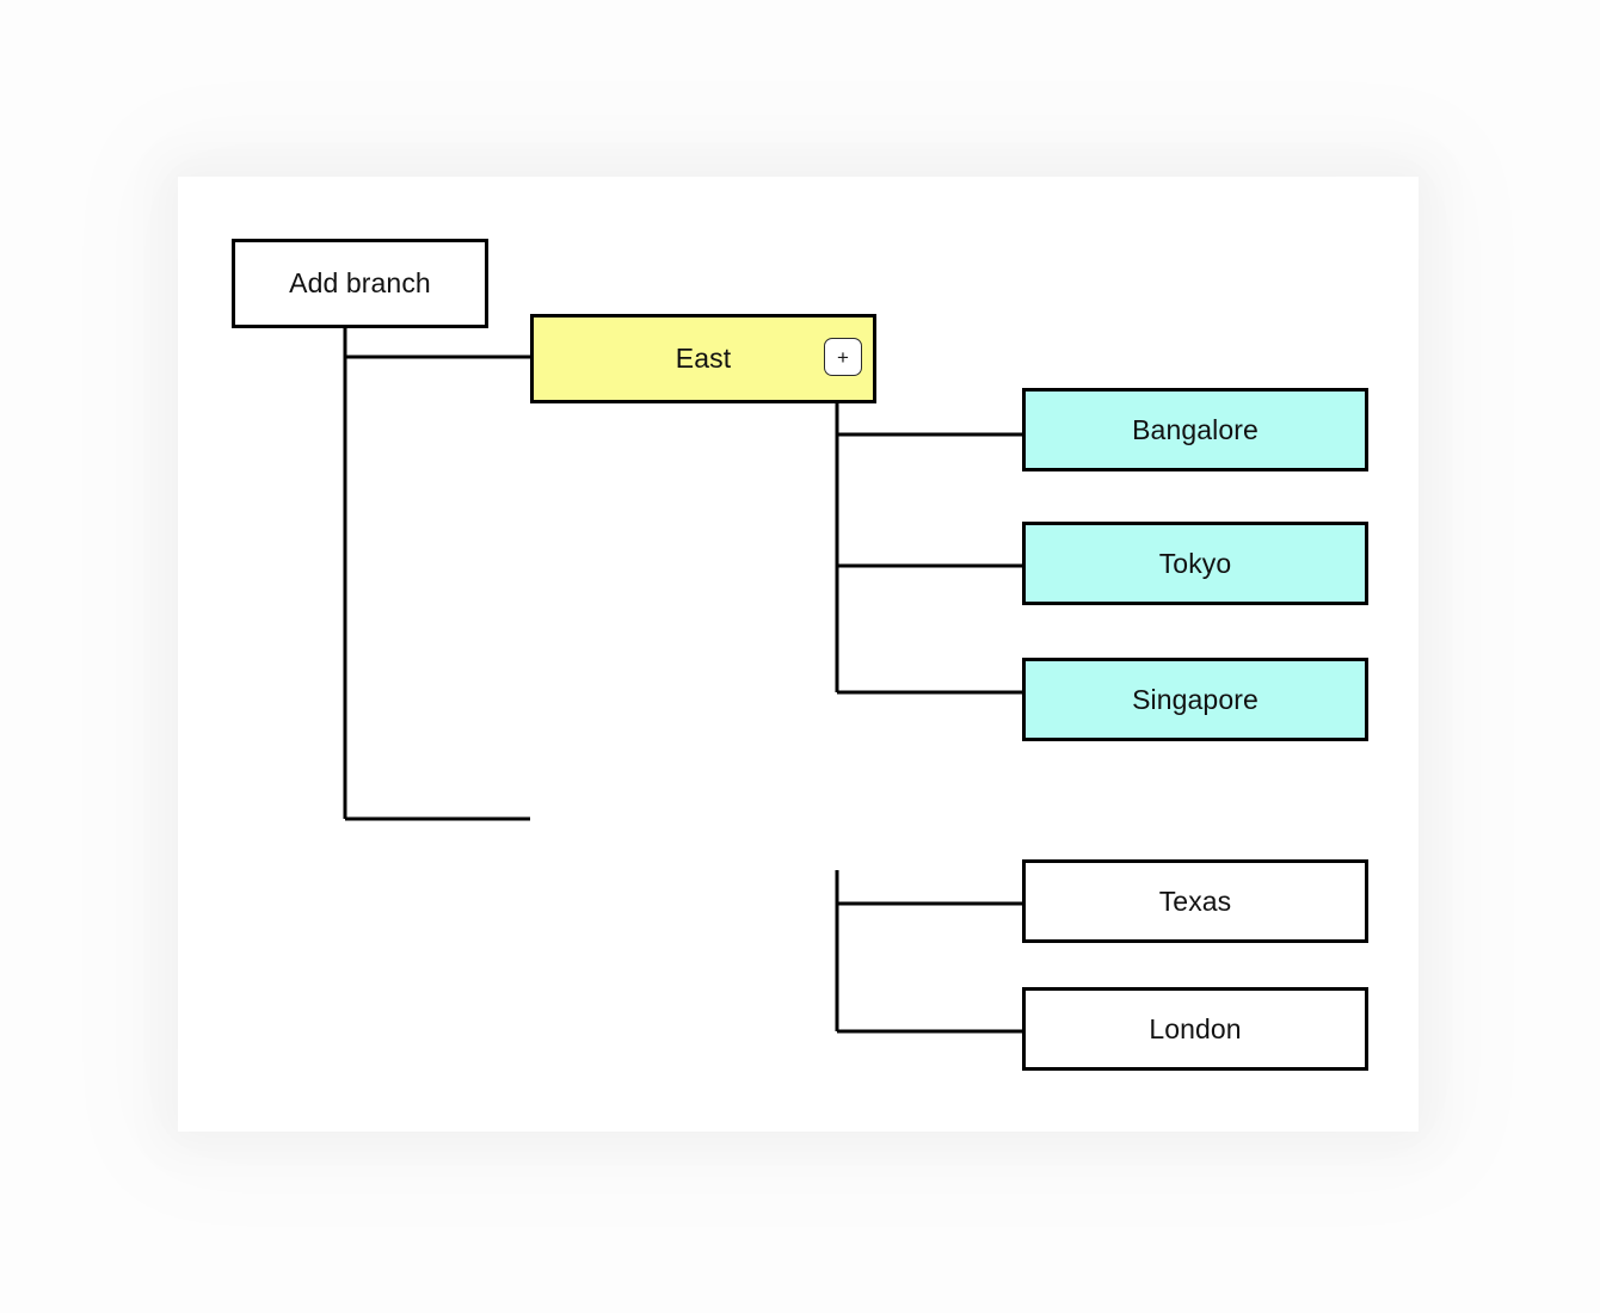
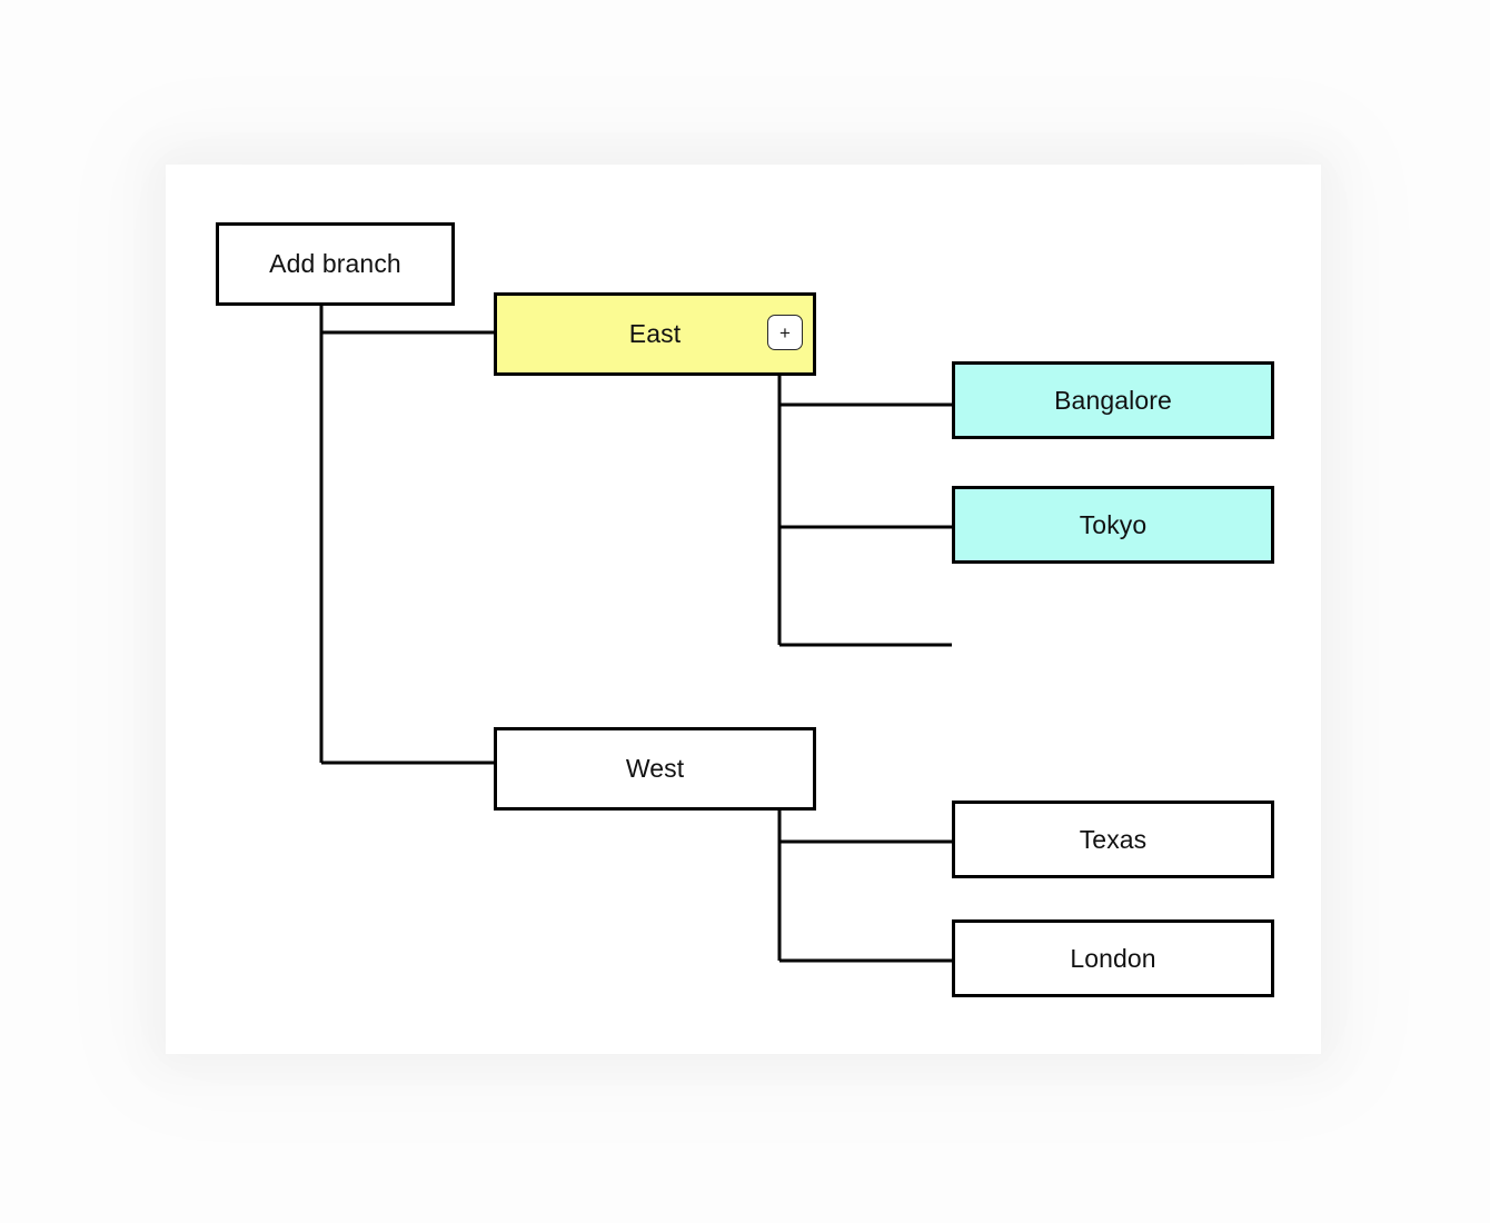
  Add branch
  East
  +
+ West
  Bangalore
  Tokyo
- Singapore
  Texas
  London
